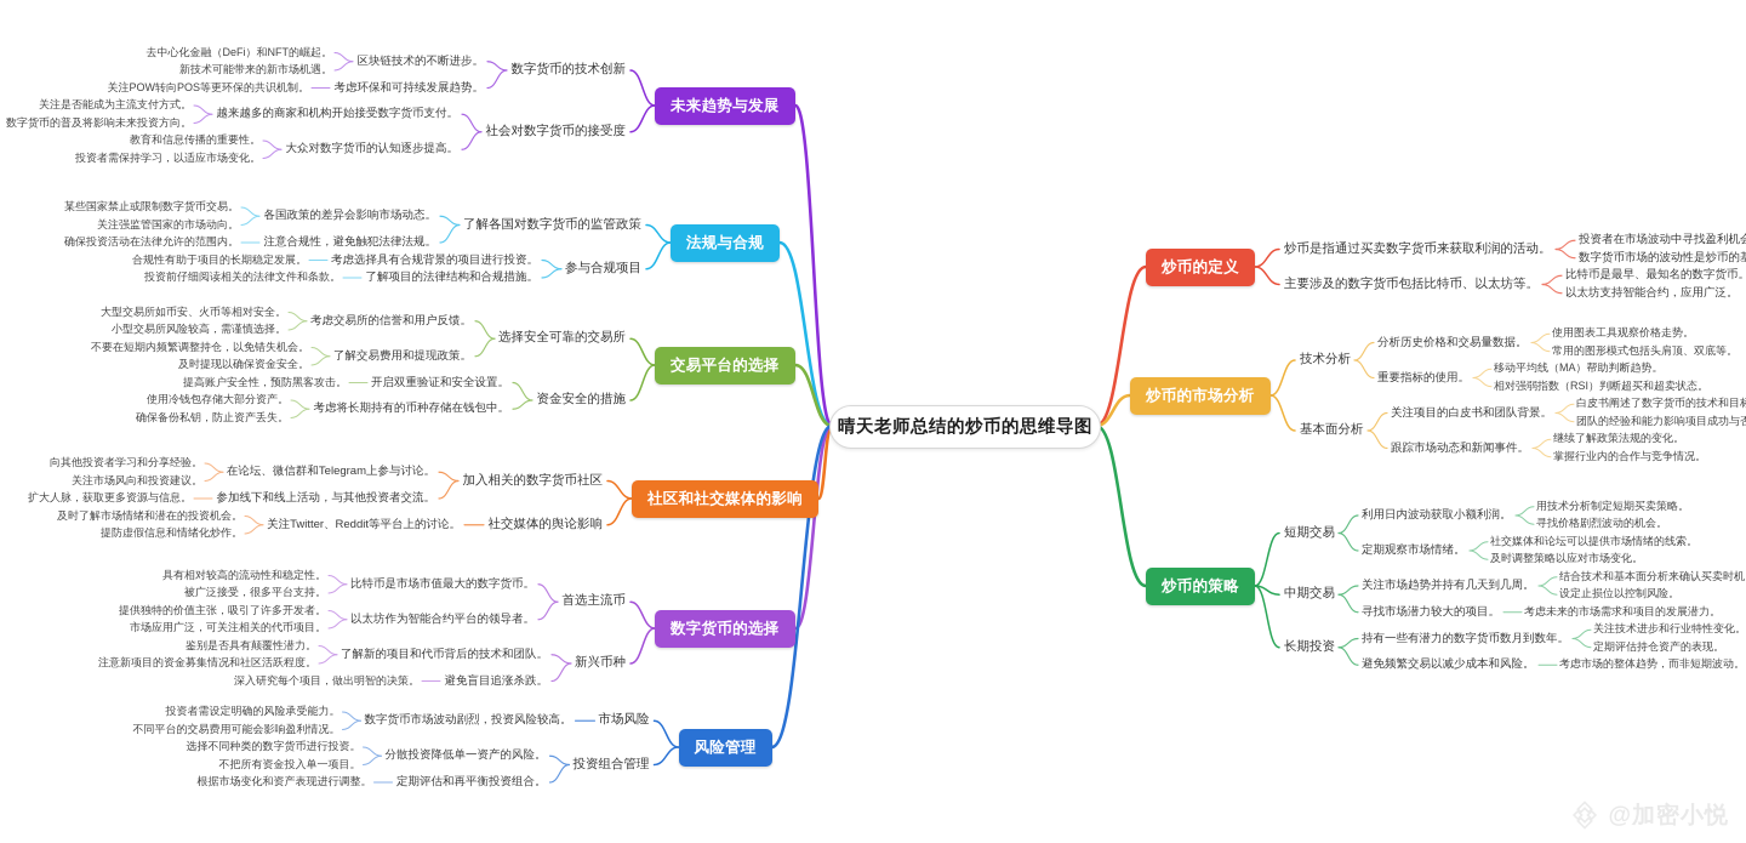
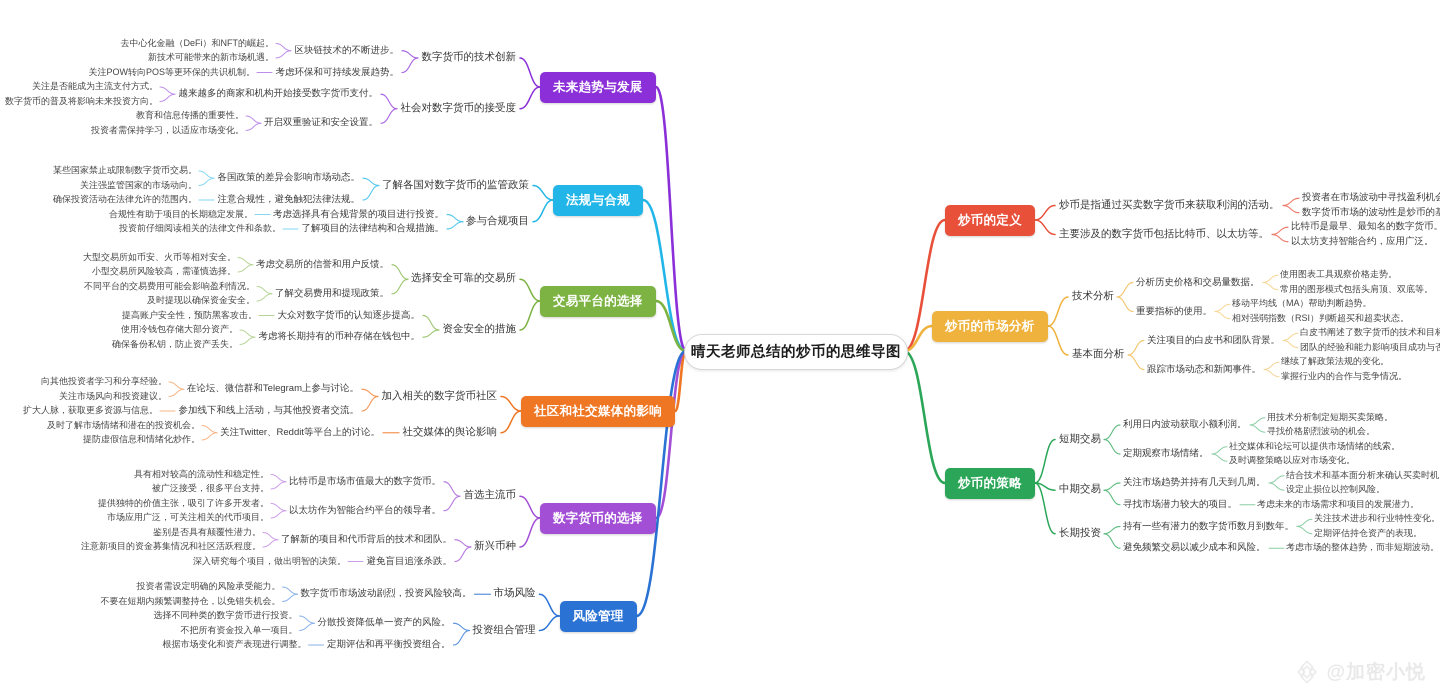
  晴天老师总结的炒币的思维导图
  未来趋势与发展
  数字货币的技术创新
  区块链技术的不断进步。
  去中心化金融（DeFi）和NFT的崛起。
  新技术可能带来的新市场机遇。
  考虑环保和可持续发展趋势。
  关注POW转向POS等更环保的共识机制。
  社会对数字货币的接受度
  越来越多的商家和机构开始接受数字货币支付。
  关注是否能成为主流支付方式。
  数字货币的普及将影响未来投资方向。
- 大众对数字货币的认知逐步提高。
+ 开启双重验证和安全设置。
  教育和信息传播的重要性。
  投资者需保持学习，以适应市场变化。
  法规与合规
  了解各国对数字货币的监管政策
  各国政策的差异会影响市场动态。
  某些国家禁止或限制数字货币交易。
  关注强监管国家的市场动向。
  注意合规性，避免触犯法律法规。
  确保投资活动在法律允许的范围内。
  参与合规项目
  考虑选择具有合规背景的项目进行投资。
  合规性有助于项目的长期稳定发展。
  了解项目的法律结构和合规措施。
  投资前仔细阅读相关的法律文件和条款。
  交易平台的选择
  选择安全可靠的交易所
  考虑交易所的信誉和用户反馈。
  大型交易所如币安、火币等相对安全。
  小型交易所风险较高，需谨慎选择。
  了解交易费用和提现政策。
- 不要在短期内频繁调整持仓，以免错失机会。
+ 不同平台的交易费用可能会影响盈利情况。
  及时提现以确保资金安全。
  资金安全的措施
- 开启双重验证和安全设置。
+ 大众对数字货币的认知逐步提高。
  提高账户安全性，预防黑客攻击。
  考虑将长期持有的币种存储在钱包中。
  使用冷钱包存储大部分资产。
  确保备份私钥，防止资产丢失。
  社区和社交媒体的影响
  加入相关的数字货币社区
  在论坛、微信群和Telegram上参与讨论。
  向其他投资者学习和分享经验。
  关注市场风向和投资建议。
  参加线下和线上活动，与其他投资者交流。
  扩大人脉，获取更多资源与信息。
  社交媒体的舆论影响
  关注Twitter、Reddit等平台上的讨论。
  及时了解市场情绪和潜在的投资机会。
  提防虚假信息和情绪化炒作。
  数字货币的选择
  首选主流币
  比特币是市场市值最大的数字货币。
  具有相对较高的流动性和稳定性。
  被广泛接受，很多平台支持。
  以太坊作为智能合约平台的领导者。
  提供独特的价值主张，吸引了许多开发者。
  市场应用广泛，可关注相关的代币项目。
  新兴币种
  了解新的项目和代币背后的技术和团队。
  鉴别是否具有颠覆性潜力。
  注意新项目的资金募集情况和社区活跃程度。
  避免盲目追涨杀跌。
  深入研究每个项目，做出明智的决策。
  风险管理
  市场风险
  数字货币市场波动剧烈，投资风险较高。
  投资者需设定明确的风险承受能力。
- 不同平台的交易费用可能会影响盈利情况。
+ 不要在短期内频繁调整持仓，以免错失机会。
  投资组合管理
  分散投资降低单一资产的风险。
  选择不同种类的数字货币进行投资。
  不把所有资金投入单一项目。
  定期评估和再平衡投资组合。
  根据市场变化和资产表现进行调整。
  炒币的定义
  炒币是指通过买卖数字货币来获取利润的活动。
  投资者在市场波动中寻找盈利机
  数字货币市场的波动性是炒币的
  主要涉及的数字货币包括比特币、以太坊等。
  比特币是最早、最知名的数字货币。
  以太坊支持智能合约，应用广泛。
  炒币的市场分析
  技术分析
  分析历史价格和交易量数据。
  使用图表工具观察价格走势。
  常用的图形模式包括头肩顶、双底等。
  重要指标的使用。
  移动平均线（MA）帮助判断趋势。
  相对强弱指数（RSI）判断超买和超卖状态。
  基本面分析
  关注项目的白皮书和团队背景。
  白皮书阐述了数字货币的技术和目
  团队的经验和能力影响项目成功与
  跟踪市场动态和新闻事件。
  继续了解政策法规的变化。
  掌握行业内的合作与竞争情况。
  炒币的策略
  短期交易
  利用日内波动获取小额利润。
  用技术分析制定短期买卖策略。
  寻找价格剧烈波动的机会。
  定期观察市场情绪。
  社交媒体和论坛可以提供市场情绪的线索。
  及时调整策略以应对市场变化。
  中期交易
  关注市场趋势并持有几天到几周。
  结合技术和基本面分析来确认买卖时机
  设定止损位以控制风险。
  寻找市场潜力较大的项目。
  考虑未来的市场需求和项目的发展潜力。
  长期投资
  持有一些有潜力的数字货币数月到数年。
  关注技术进步和行业特性变化。
  定期评估持仓资产的表现。
  避免频繁交易以减少成本和风险。
  考虑市场的整体趋势，而非短期波动。
